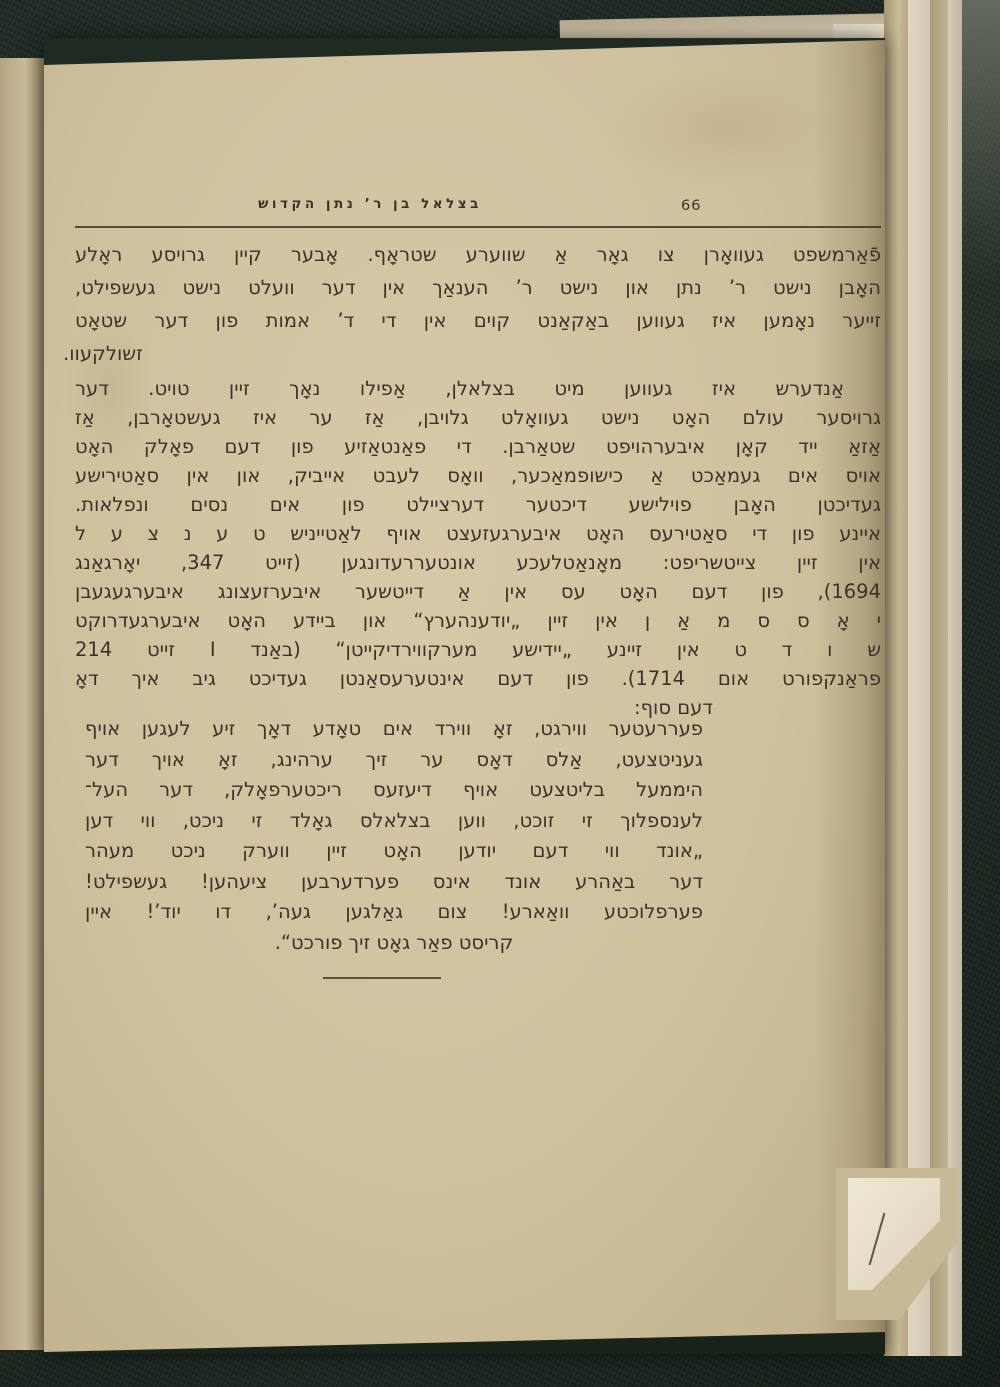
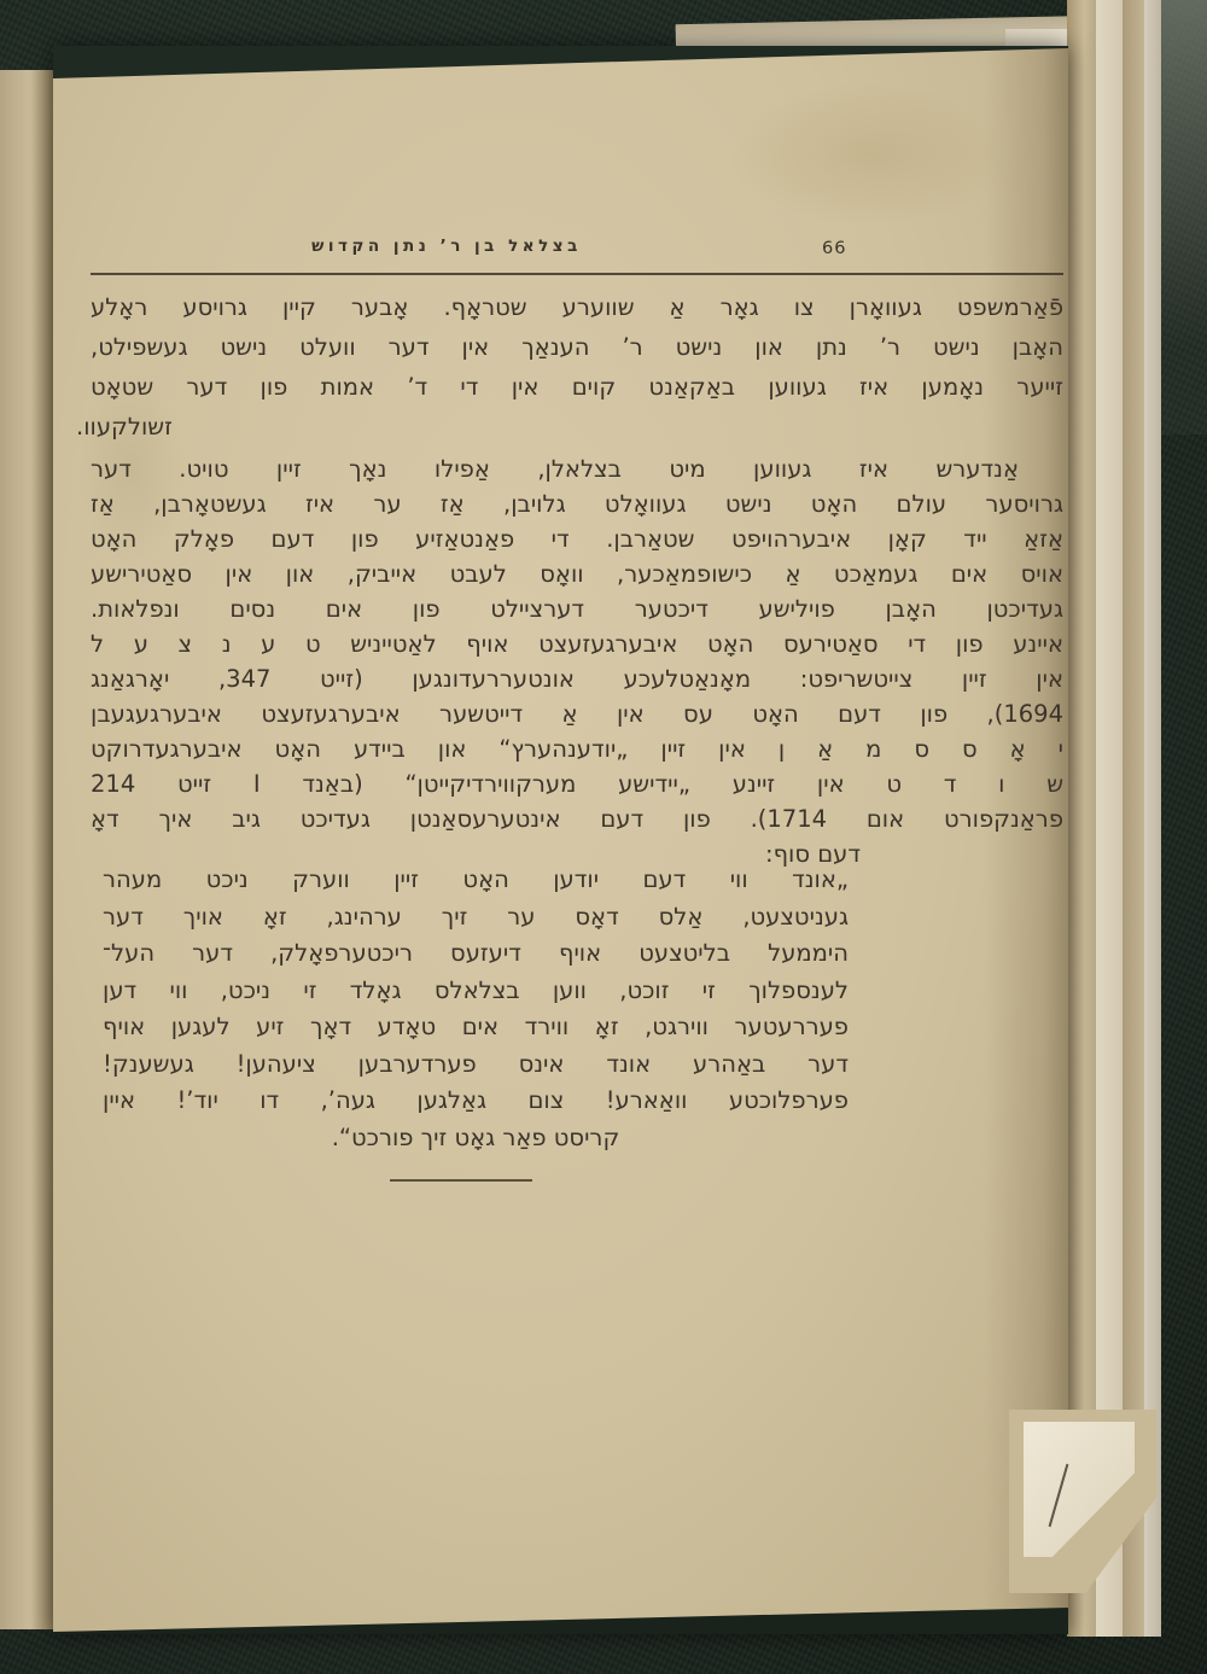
  בצלאל בן ר’ נתן הקדוש
  66
  פֿאַרמשפט געוואָרן צו גאָר אַ שווערע שטראָף. אָבער קיין גרויסע ראָלע
  האָבן נישט ר’ נתן און נישט ר’ הענאַך אין דער וועלט נישט געשפילט,
  זייער נאָמען איז געווען באַקאַנט קוים אין די ד’ אמות פון דער שטאָט
  זשולקעוו.
  אַנדערש איז געווען מיט בצלאלן, אַפילו נאָך זיין טויט. דער
  גרויסער עולם האָט נישט געוואָלט גלויבן, אַז ער איז געשטאָרבן, אַז
  אַזאַ ייד קאָן איבערהויפט שטאַרבן. די פאַנטאַזיע פון דעם פאָלק האָט
  אויס אים געמאַכט אַ כישופמאַכער, וואָס לעבט אייביק, און אין סאַטירישע
  געדיכטן האָבן פוילישע דיכטער דערציילט פון אים נסים ונפלאות.
  איינע פון די סאַטירעס האָט איבערגעזעצט אויף לאַטייניש ט ע נ צ ע ל
  אין זיין צייטשריפט: מאָנאַטלעכע אונטעררעדונגען (זייט 347, יאָרגאַנג
- 1694), פון דעם האָט עס אין אַ דייטשער איבערזעצונג איבערגעגעבן
+ 1694), פון דעם האָט עס אין אַ דייטשער איבערגעזעצט איבערגעגעבן
  י אָ ס ס מ אַ ן אין זיין „יודענהערץ“ און ביידע האָט איבערגעדרוקט
  ש ו ד ט אין זיינע „יידישע מערקווירדיקייטן“ (באַנד I זייט 214
  פראַנקפורט אום 1714). פון דעם אינטערעסאַנטן געדיכט גיב איך דאָ
  דעם סוף:
- פעררעטער ווירגט, זאָ ווירד אים טאָדע דאָך זיע לעגען אויף
+ „אונד ווי דעם יודען האָט זיין ווערק ניכט מעהר
  געניטצעט, אַלס דאָס ער זיך ערהינג, זאָ אויך דער
  היממעל בליטצעט אויף דיעזעס ריכטערפאָלק, דער העל־
  לענספלוך זי זוכט, ווען בצלאלס גאָלד זי ניכט, ווי דען
- „אונד ווי דעם יודען האָט זיין ווערק ניכט מעהר
+ פעררעטער ווירגט, זאָ ווירד אים טאָדע דאָך זיע לעגען אויף
- דער באַהרע אונד אינס פערדערבען ציעהען! געשפילט!
+ דער באַהרע אונד אינס פערדערבען ציעהען! געשענק!
  פערפלוכטע וואַארע! צום גאַלגען געה’, דו יוד’! איין
  קריסט פאַר גאָט זיך פורכט“.
